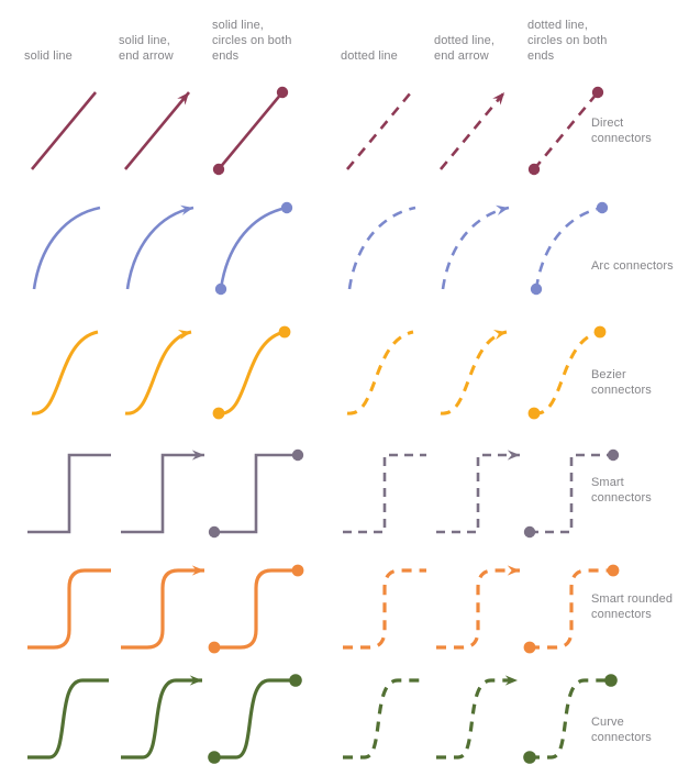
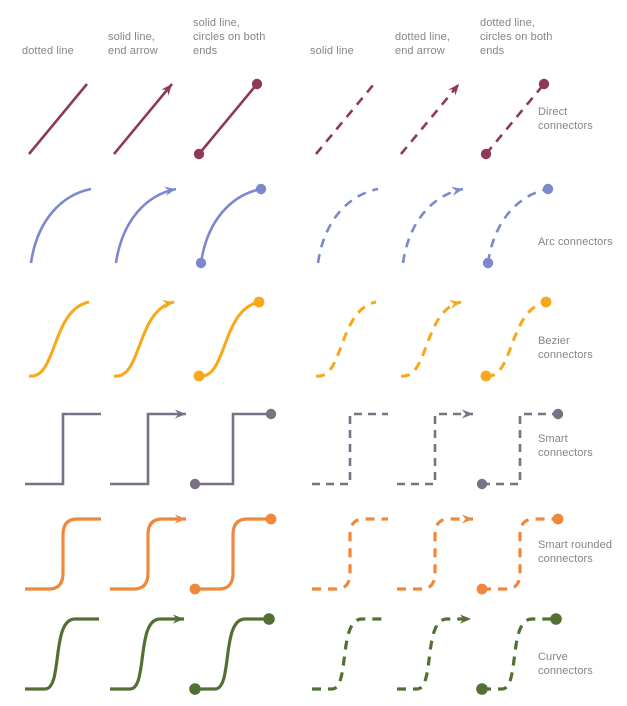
- solid line
+ dotted line
  solid line,
  end arrow
  solid line,
  circles on both
  ends
- dotted line
+ solid line
  dotted line,
  end arrow
  dotted line,
  circles on both
  ends
  Direct
  connectors
  Arc connectors
  Bezier
  connectors
  Smart
  connectors
  Smart rounded
  connectors
  Curve
  connectors
